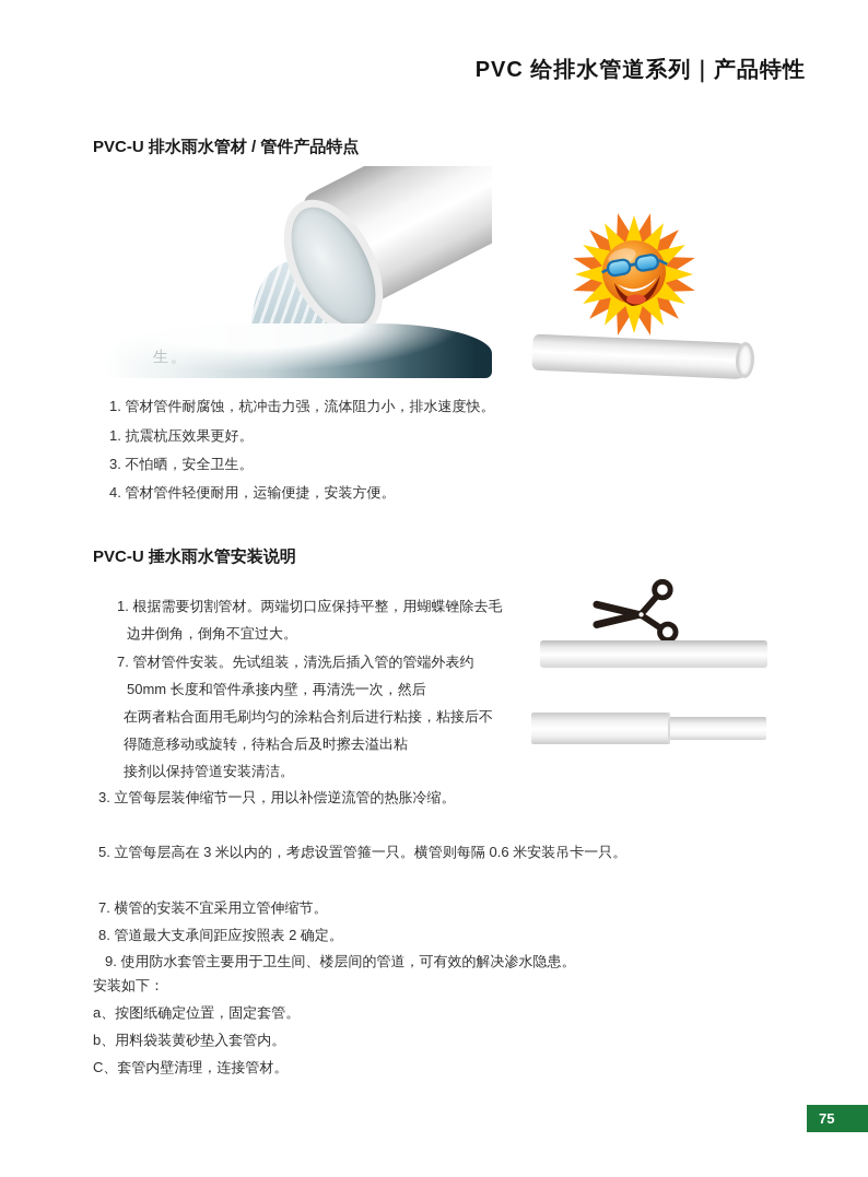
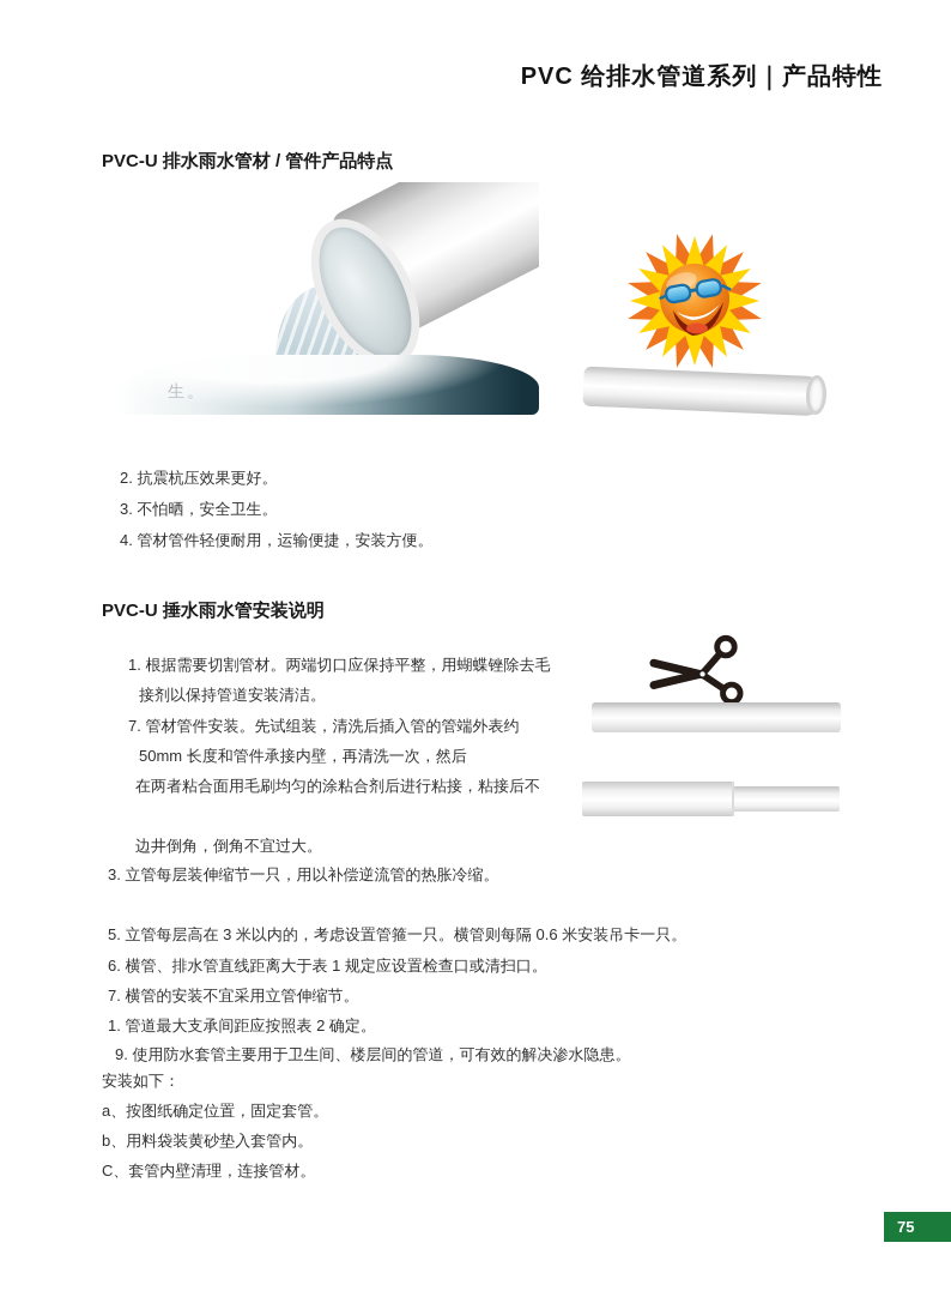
  PVC 给排水管道系列｜产品特性
  PVC-U 排水雨水管材 / 管件产品特点
  生。
- 1. 管材管件耐腐蚀，杭冲击力强，流体阻力小，排水速度快。
- 1. 抗震杭压效果更好。
+ 2. 抗震杭压效果更好。
  3. 不怕晒，安全卫生。
  4. 管材管件轻便耐用，运输便捷，安装方便。
  PVC-U 捶水雨水管安装说明
  1. 根据需要切割管材。两端切口应保持平整，用蝴蝶锉除去毛
- 边井倒角，倒角不宜过大。
+ 接剂以保持管道安装清洁。
  7. 管材管件安装。先试组装，清洗后插入管的管端外表约
  50mm 长度和管件承接内壁，再清洗一次，然后
  在两者粘合面用毛刷均匀的涂粘合剂后进行粘接，粘接后不
- 得随意移动或旋转，待粘合后及时擦去溢出粘
- 接剂以保持管道安装清洁。
+ 边井倒角，倒角不宜过大。
  3. 立管每层装伸缩节一只，用以补偿逆流管的热胀冷缩。
  5. 立管每层高在 3 米以内的，考虑设置管箍一只。横管则每隔 0.6 米安装吊卡一只。
+ 6. 横管、排水管直线距离大于表 1 规定应设置检查口或清扫口。
  7. 横管的安装不宜采用立管伸缩节。
- 8. 管道最大支承间距应按照表 2 确定。
+ 1. 管道最大支承间距应按照表 2 确定。
  9. 使用防水套管主要用于卫生间、楼层间的管道，可有效的解决渗水隐患。
  安装如下：
  a、按图纸确定位置，固定套管。
  b、用料袋装黄砂垫入套管内。
  C、套管内壁清理，连接管材。
  75
